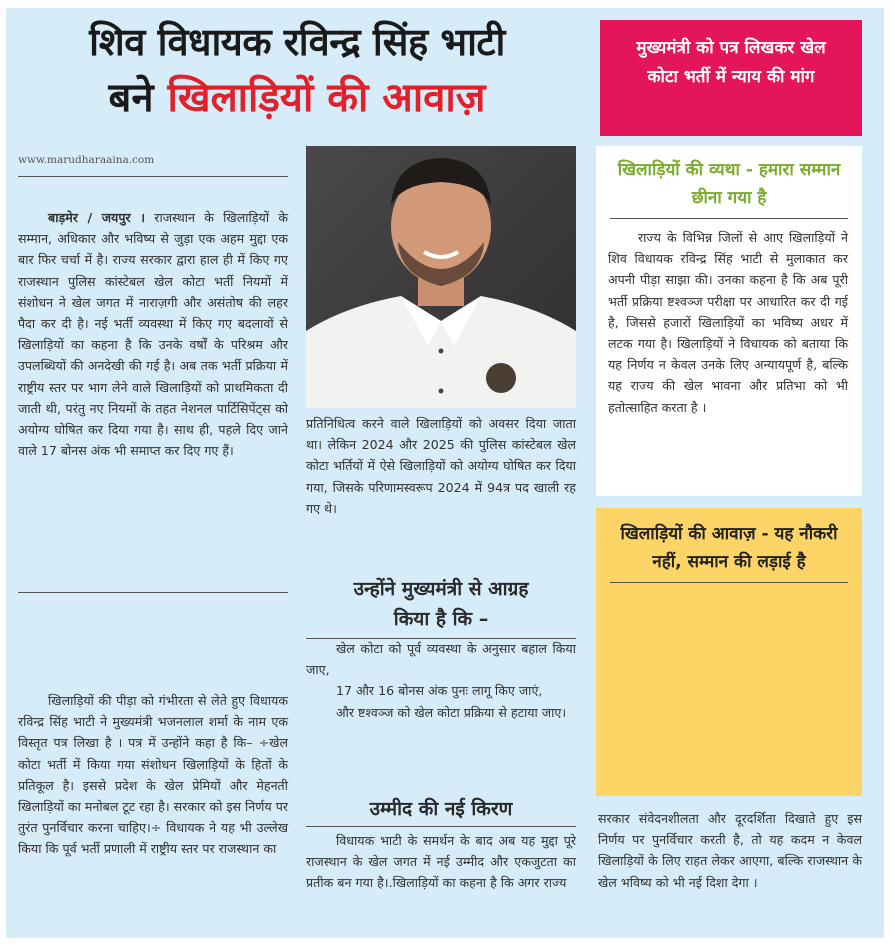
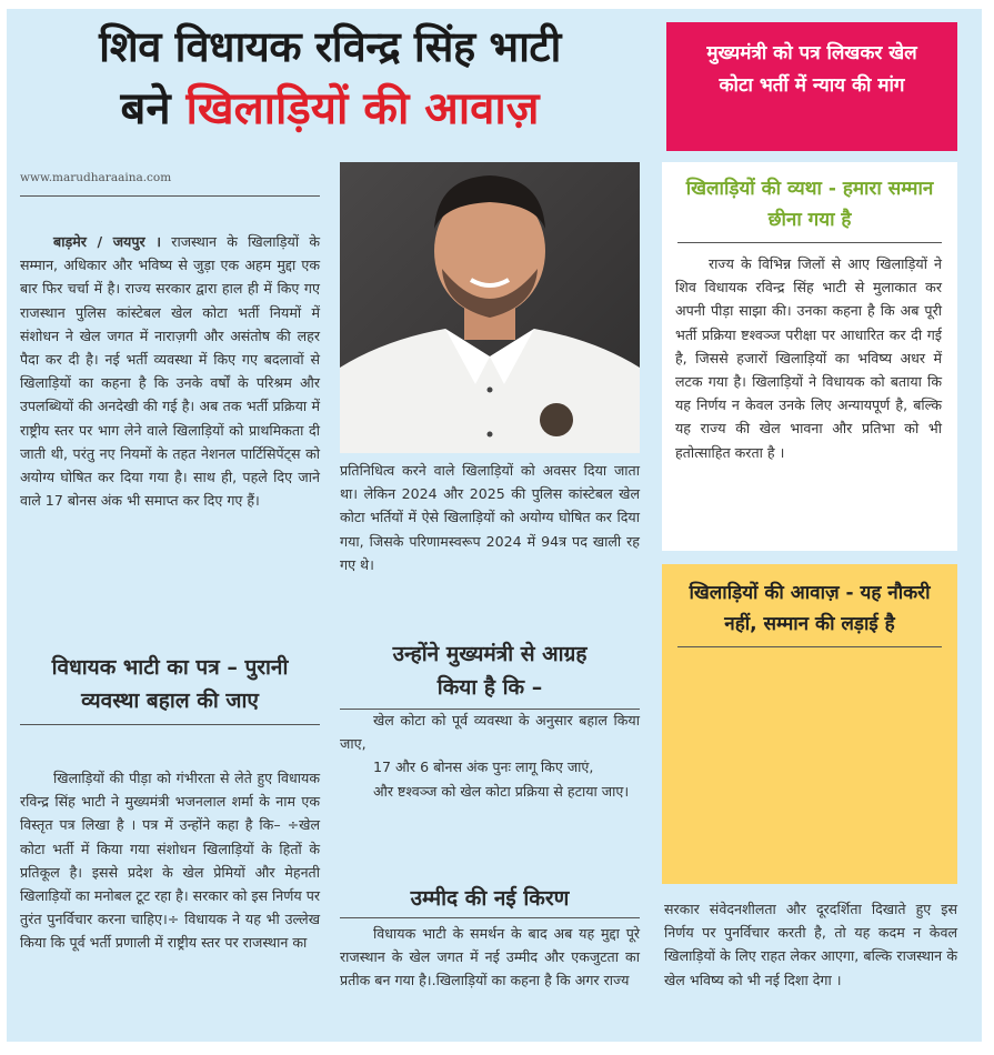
  शिव विधायक रविन्द्र सिंह भाटी
  बने खिलाड़ियों की आवाज़
  www.marudharaaina.com
  बाड़मेर / जयपुर । राजस्थान के खिलाड़ियों के सम्मान, अधिकार और भविष्य से जुड़ा एक अहम मुद्दा एक बार फिर चर्चा में है। राज्य सरकार द्वारा हाल ही में किए गए राजस्थान पुलिस कांस्टेबल खेल कोटा भर्ती नियमों में संशोधन ने खेल जगत में नाराज़गी और असंतोष की लहर पैदा कर दी है। नई भर्ती व्यवस्था में किए गए बदलावों से खिलाड़ियों का कहना है कि उनके वर्षों के परिश्रम और उपलब्धियों की अनदेखी की गई है। अब तक भर्ती प्रक्रिया में राष्ट्रीय स्तर पर भाग लेने वाले खिलाड़ियों को प्राथमिकता दी जाती थी, परंतु नए नियमों के तहत नेशनल पार्टिसिपेंट्स को अयोग्य घोषित कर दिया गया है। साथ ही, पहले दिए जाने वाले 17 बोनस अंक भी समाप्त कर दिए गए हैं।
+ विधायक भाटी का पत्र – पुरानी व्यवस्था बहाल की जाए
  खिलाड़ियों की पीड़ा को गंभीरता से लेते हुए विधायक रविन्द्र सिंह भाटी ने मुख्यमंत्री भजनलाल शर्मा के नाम एक विस्तृत पत्र लिखा है । पत्र में उन्होंने कहा है कि– ÷खेल कोटा भर्ती में किया गया संशोधन खिलाड़ियों के हितों के प्रतिकूल है। इससे प्रदेश के खेल प्रेमियों और मेहनती खिलाड़ियों का मनोबल टूट रहा है। सरकार को इस निर्णय पर तुरंत पुनर्विचार करना चाहिए।÷ विधायक ने यह भी उल्लेख किया कि पूर्व भर्ती प्रणाली में राष्ट्रीय स्तर पर राजस्थान का
  प्रतिनिधित्व करने वाले खिलाड़ियों को अवसर दिया जाता था। लेकिन 2024 और 2025 की पुलिस कांस्टेबल खेल कोटा भर्तियों में ऐसे खिलाड़ियों को अयोग्य घोषित कर दिया गया, जिसके परिणामस्वरूप 2024 में 94त्र पद खाली रह गए थे।
  उन्होंने मुख्यमंत्री से आग्रह किया है कि –
  खेल कोटा को पूर्व व्यवस्था के अनुसार बहाल किया जाए,
- 17 और 16 बोनस अंक पुनः लागू किए जाएं,
+ 17 और 6 बोनस अंक पुनः लागू किए जाएं,
  और ष्टश्वञ्ज को खेल कोटा प्रक्रिया से हटाया जाए।
  उम्मीद की नई किरण
  विधायक भाटी के समर्थन के बाद अब यह मुद्दा पूरे राजस्थान के खेल जगत में नई उम्मीद और एकजुटता का प्रतीक बन गया है।.खिलाड़ियों का कहना है कि अगर राज्य
  मुख्यमंत्री को पत्र लिखकर खेल कोटा भर्ती में न्याय की मांग
  खिलाड़ियों की व्यथा - हमारा सम्मान छीना गया है
  राज्य के विभिन्न जिलों से आए खिलाड़ियों ने शिव विधायक रविन्द्र सिंह भाटी से मुलाकात कर अपनी पीड़ा साझा की। उनका कहना है कि अब पूरी भर्ती प्रक्रिया ष्टश्वञ्ज परीक्षा पर आधारित कर दी गई है, जिससे हजारों खिलाड़ियों का भविष्य अधर में लटक गया है। खिलाड़ियों ने विधायक को बताया कि यह निर्णय न केवल उनके लिए अन्यायपूर्ण है, बल्कि यह राज्य की खेल भावना और प्रतिभा को भी हतोत्साहित करता है ।
  खिलाड़ियों की आवाज़ - यह नौकरी नहीं, सम्मान की लड़ाई है
  सरकार संवेदनशीलता और दूरदर्शिता दिखाते हुए इस निर्णय पर पुनर्विचार करती है, तो यह कदम न केवल खिलाड़ियों के लिए राहत लेकर आएगा, बल्कि राजस्थान के खेल भविष्य को भी नई दिशा देगा ।
